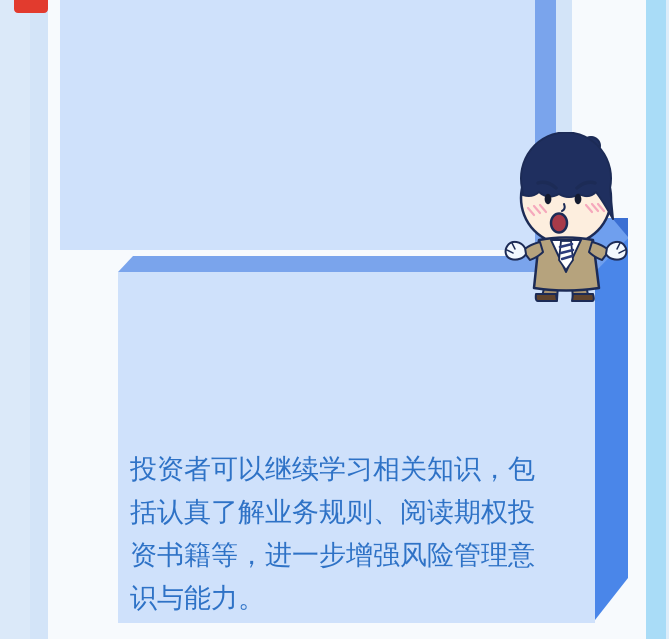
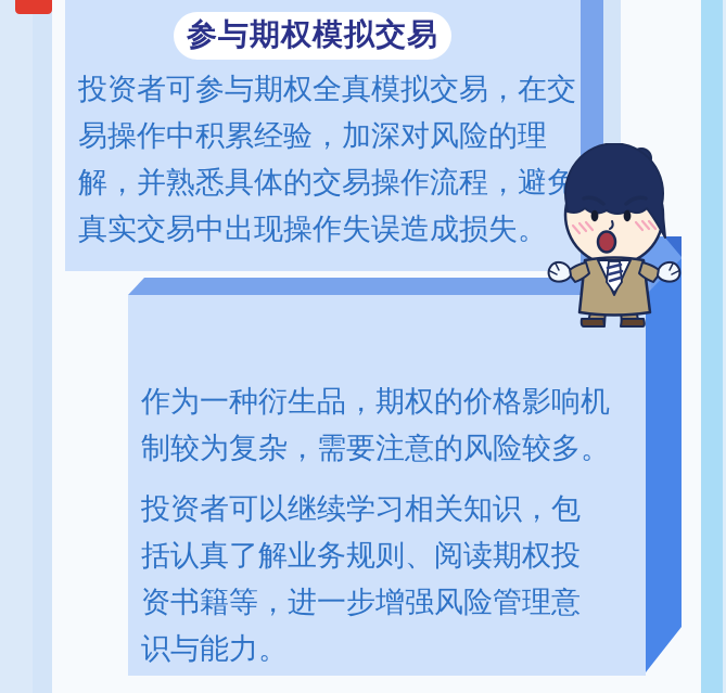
+ 参与期权模拟交易
+ 投资者可参与期权全真模拟交易，在交
+ 易操作中积累经验，加深对风险的理
+ 解，并熟悉具体的交易操作流程，避免
+ 真实交易中出现操作失误造成损失。
+ 作为一种衍生品，期权的价格影响机
+ 制较为复杂，需要注意的风险较多。
  投资者可以继续学习相关知识，包
  括认真了解业务规则、阅读期权投
  资书籍等，进一步增强风险管理意
  识与能力。
